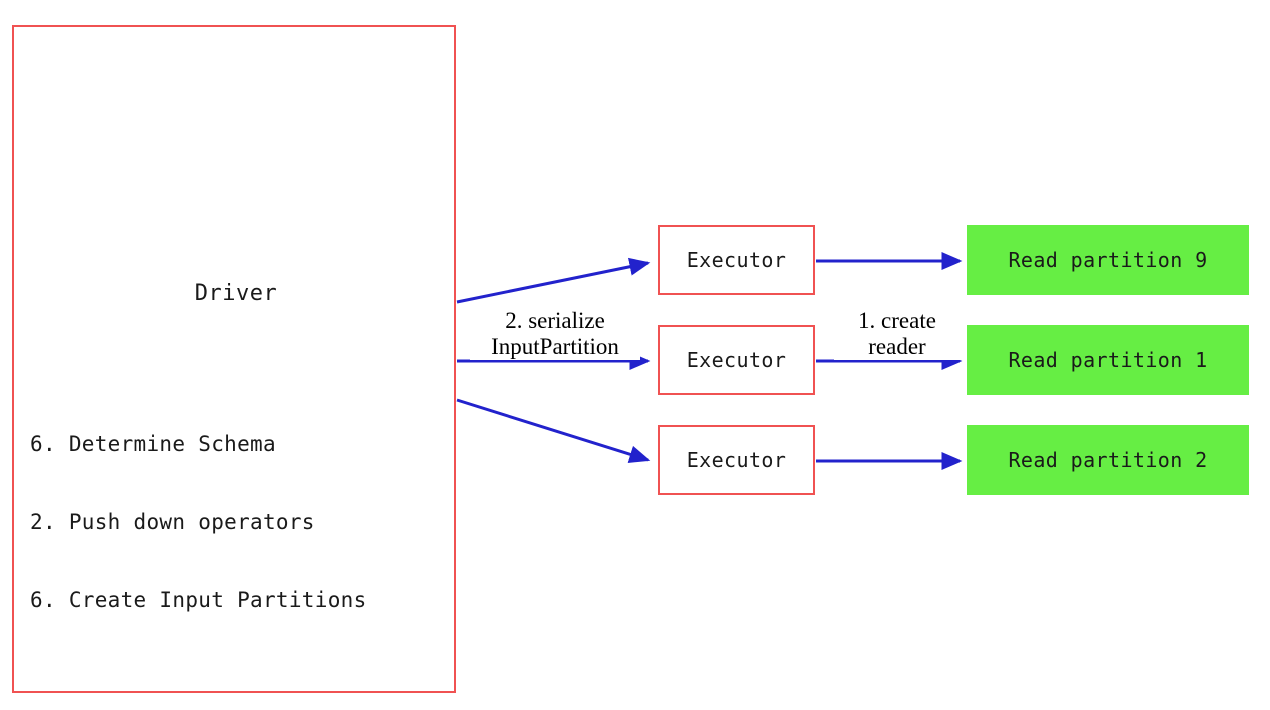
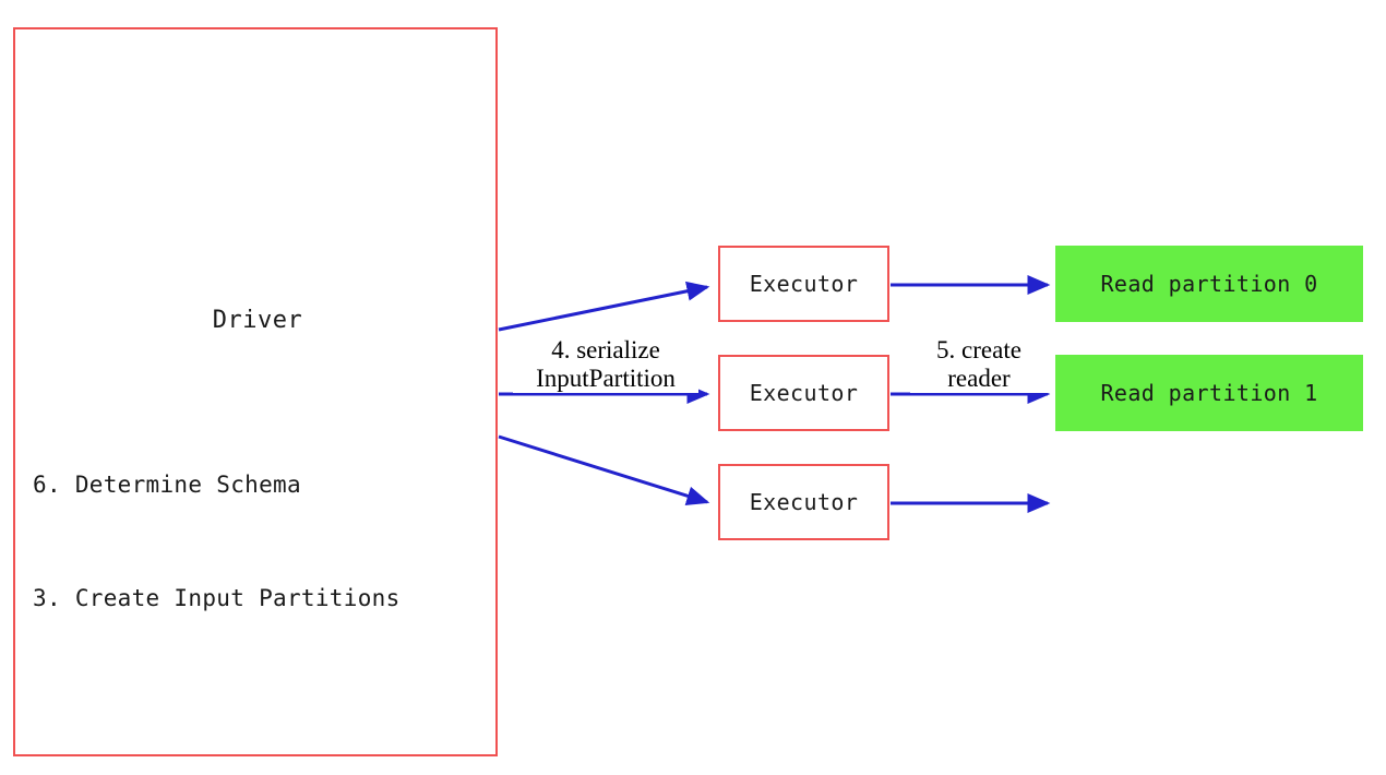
  Driver
  6. Determine Schema
- 2. Push down operators
- 6. Create Input Partitions
+ 3. Create Input Partitions
  Executor
  Executor
  Executor
- Read partition 9
+ Read partition 0
  Read partition 1
- Read partition 2
- 2. serialize
+ 4. serialize
  InputPartition
- 1. create
+ 5. create
  reader
